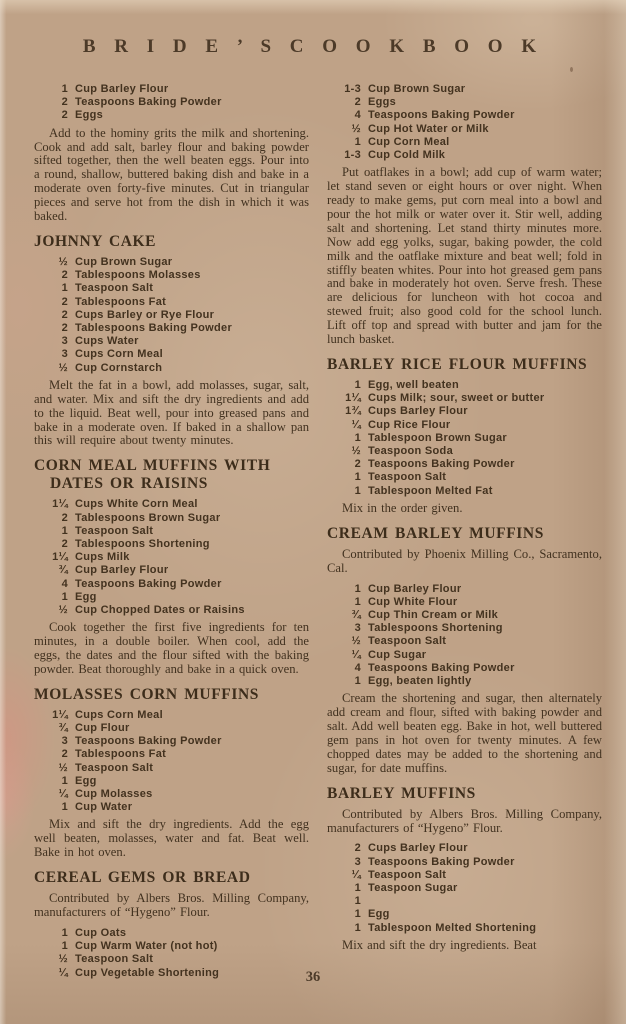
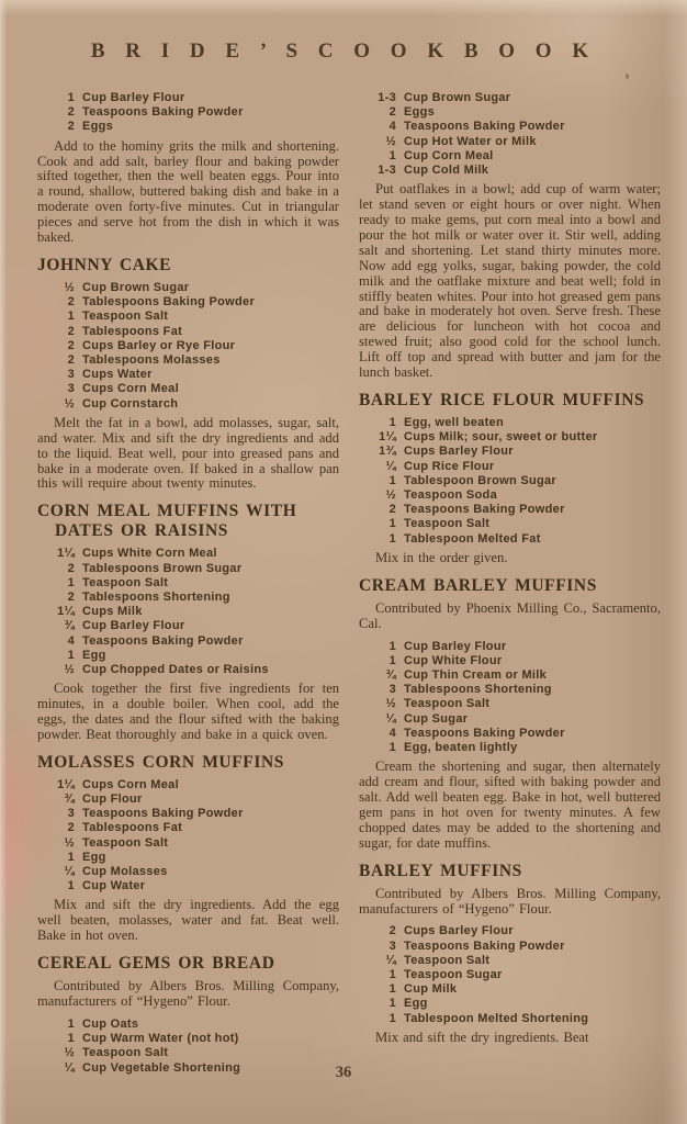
  B R I D E ’ S C O O K B O O K
  1
  Cup Barley Flour
  2
  Teaspoons Baking Powder
  2
  Eggs
  Add to the hominy grits the milk and shortening. Cook and add salt, barley flour and baking powder sifted together, then the well beaten eggs. Pour into a round, shallow, buttered baking dish and bake in a moderate oven forty-five minutes. Cut in triangular pieces and serve hot from the dish in which it was baked.
  JOHNNY CAKE
  ½
  Cup Brown Sugar
  2
- Tablespoons Molasses
+ Tablespoons Baking Powder
  1
  Teaspoon Salt
  2
  Tablespoons Fat
  2
  Cups Barley or Rye Flour
  2
- Tablespoons Baking Powder
+ Tablespoons Molasses
  3
  Cups Water
  3
  Cups Corn Meal
  ½
  Cup Cornstarch
  Melt the fat in a bowl, add molasses, sugar, salt, and water. Mix and sift the dry ingredients and add to the liquid. Beat well, pour into greased pans and bake in a moderate oven. If baked in a shallow pan this will require about twenty minutes.
  CORN MEAL MUFFINS WITH DATES OR RAISINS
  1¼
  Cups White Corn Meal
  2
  Tablespoons Brown Sugar
  1
  Teaspoon Salt
  2
  Tablespoons Shortening
  1¼
  Cups Milk
  ¾
  Cup Barley Flour
  4
  Teaspoons Baking Powder
  1
  Egg
  ½
  Cup Chopped Dates or Raisins
  Cook together the first five ingredients for ten minutes, in a double boiler. When cool, add the eggs, the dates and the flour sifted with the baking powder. Beat thoroughly and bake in a quick oven.
  MOLASSES CORN MUFFINS
  1¼
  Cups Corn Meal
  ¾
  Cup Flour
  3
  Teaspoons Baking Powder
  2
  Tablespoons Fat
  ½
  Teaspoon Salt
  1
  Egg
  ¼
  Cup Molasses
  1
  Cup Water
  Mix and sift the dry ingredients. Add the egg well beaten, molasses, water and fat. Beat well. Bake in hot oven.
  CEREAL GEMS OR BREAD
  Contributed by Albers Bros. Milling Company, manufacturers of “Hygeno” Flour.
  1
  Cup Oats
  1
  Cup Warm Water (not hot)
  ½
  Teaspoon Salt
  ¼
  Cup Vegetable Shortening
  1-3
  Cup Brown Sugar
  2
  Eggs
  4
  Teaspoons Baking Powder
  ½
  Cup Hot Water or Milk
  1
  Cup Corn Meal
  1-3
  Cup Cold Milk
  Put oatflakes in a bowl; add cup of warm water; let stand seven or eight hours or over night. When ready to make gems, put corn meal into a bowl and pour the hot milk or water over it. Stir well, adding salt and shortening. Let stand thirty minutes more. Now add egg yolks, sugar, baking powder, the cold milk and the oatflake mixture and beat well; fold in stiffly beaten whites. Pour into hot greased gem pans and bake in moderately hot oven. Serve fresh. These are delicious for luncheon with hot cocoa and stewed fruit; also good cold for the school lunch. Lift off top and spread with butter and jam for the lunch basket.
  BARLEY RICE FLOUR MUFFINS
  1
  Egg, well beaten
  1¼
  Cups Milk; sour, sweet or butter
  1¾
  Cups Barley Flour
  ¼
  Cup Rice Flour
  1
  Tablespoon Brown Sugar
  ½
  Teaspoon Soda
  2
  Teaspoons Baking Powder
  1
  Teaspoon Salt
  1
  Tablespoon Melted Fat
  Mix in the order given.
  CREAM BARLEY MUFFINS
  Contributed by Phoenix Milling Co., Sacramento, Cal.
  1
  Cup Barley Flour
  1
  Cup White Flour
  ¾
  Cup Thin Cream or Milk
  3
  Tablespoons Shortening
  ½
  Teaspoon Salt
  ¼
  Cup Sugar
  4
  Teaspoons Baking Powder
  1
  Egg, beaten lightly
  Cream the shortening and sugar, then alternately add cream and flour, sifted with baking powder and salt. Add well beaten egg. Bake in hot, well buttered gem pans in hot oven for twenty minutes. A few chopped dates may be added to the shortening and sugar, for date muffins.
  BARLEY MUFFINS
  Contributed by Albers Bros. Milling Company, manufacturers of “Hygeno” Flour.
  2
  Cups Barley Flour
  3
  Teaspoons Baking Powder
  ¼
  Teaspoon Salt
  1
  Teaspoon Sugar
  1
+ Cup Milk
  1
  Egg
  1
  Tablespoon Melted Shortening
  Mix and sift the dry ingredients. Beat
  36
